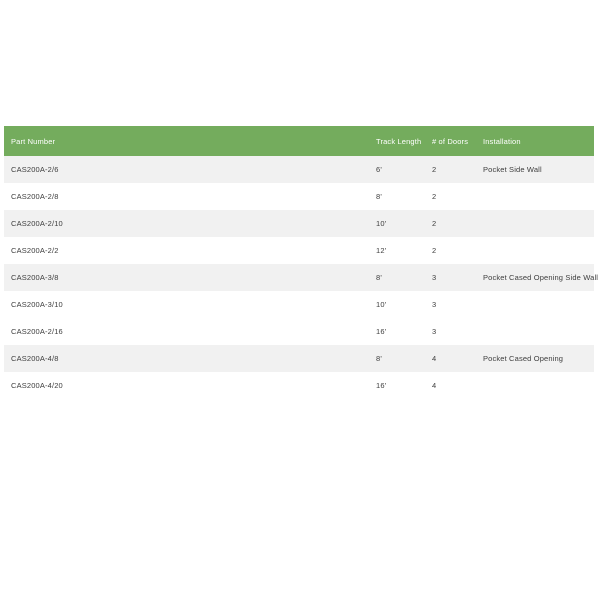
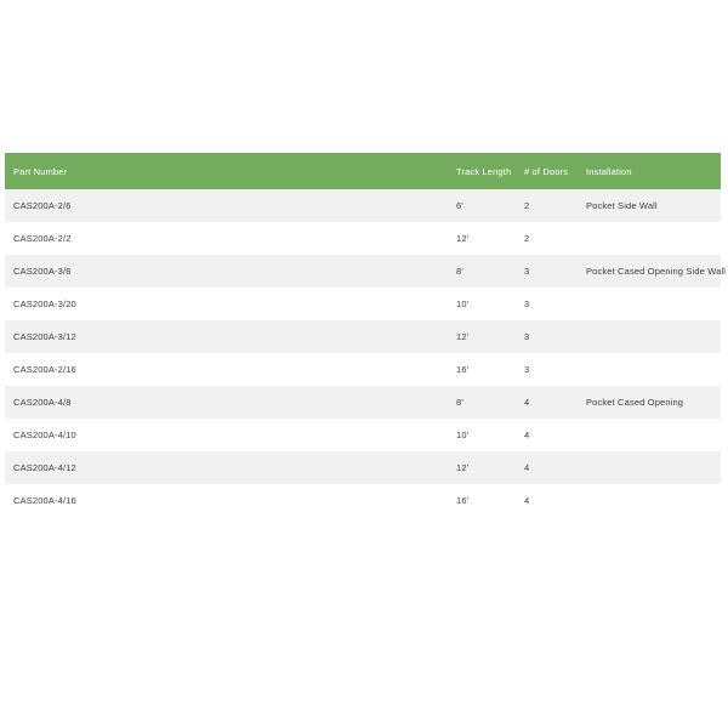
  Part Number	Track Length	# of Doors	Installation
  CAS200A-2/6	6'	2	Pocket Side Wall
- CAS200A-2/8	8'	2
- CAS200A-2/10	10'	2
  CAS200A-2/2	12'	2
  CAS200A-3/8	8'	3	Pocket Cased Opening Side Wall
- CAS200A-3/10	10'	3
+ CAS200A-3/20	10'	3
+ CAS200A-3/12	12'	3
  CAS200A-2/16	16'	3
  CAS200A-4/8	8'	4	Pocket Cased Opening
+ CAS200A-4/10	10'	4
+ CAS200A-4/12	12'	4
- CAS200A-4/20	16'	4
+ CAS200A-4/16	16'	4
